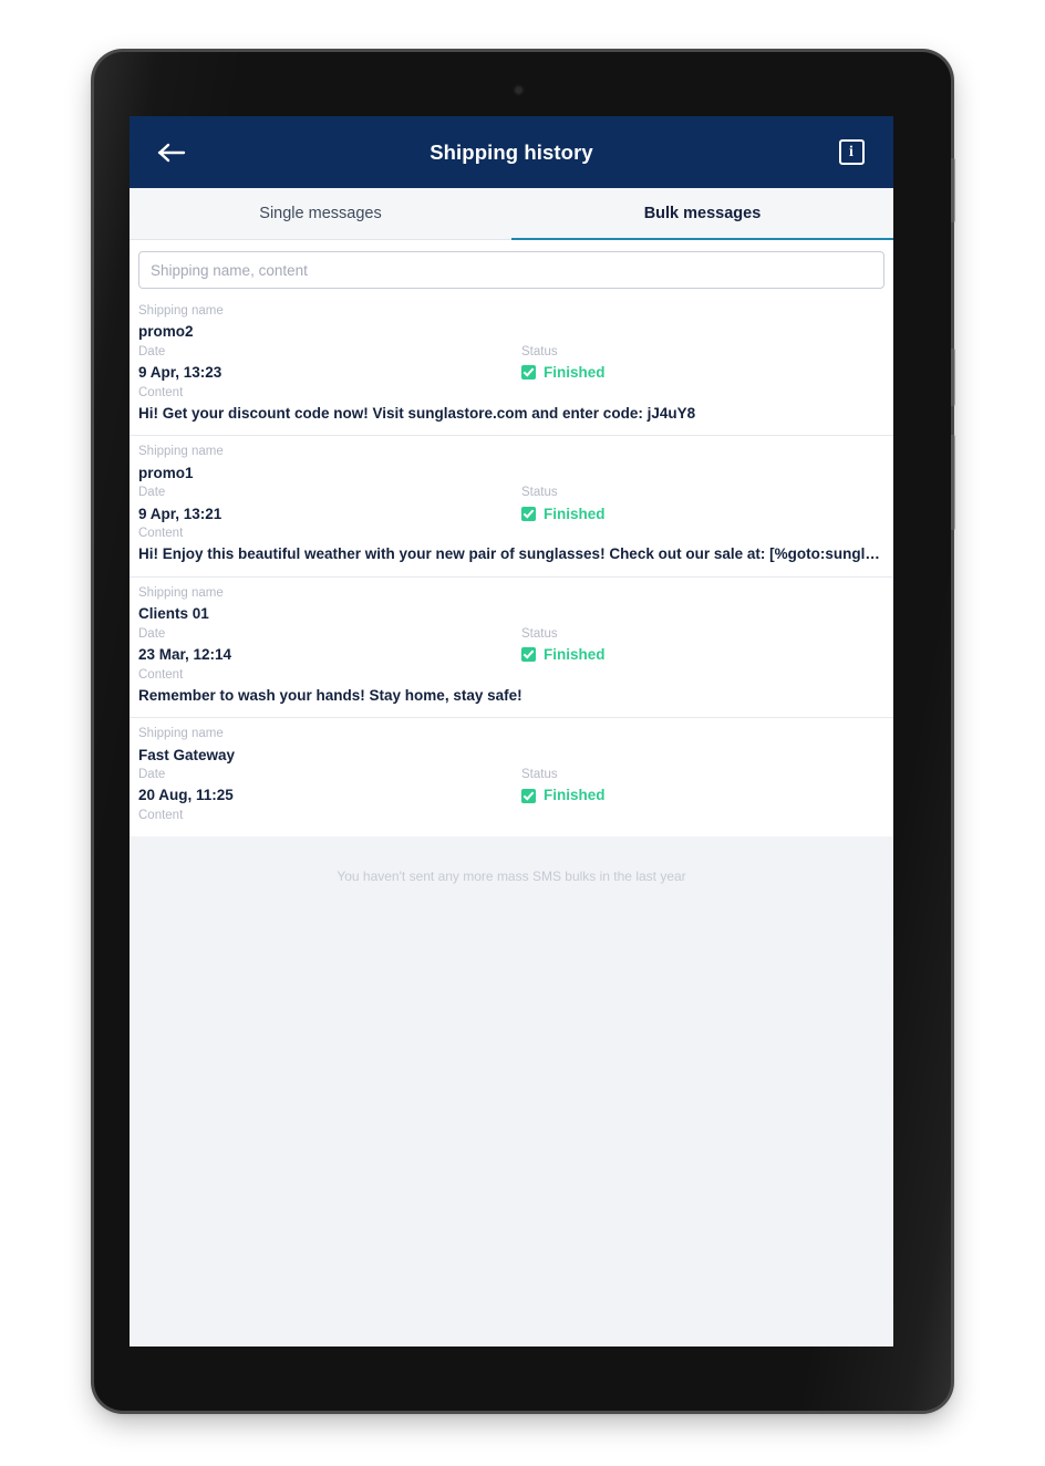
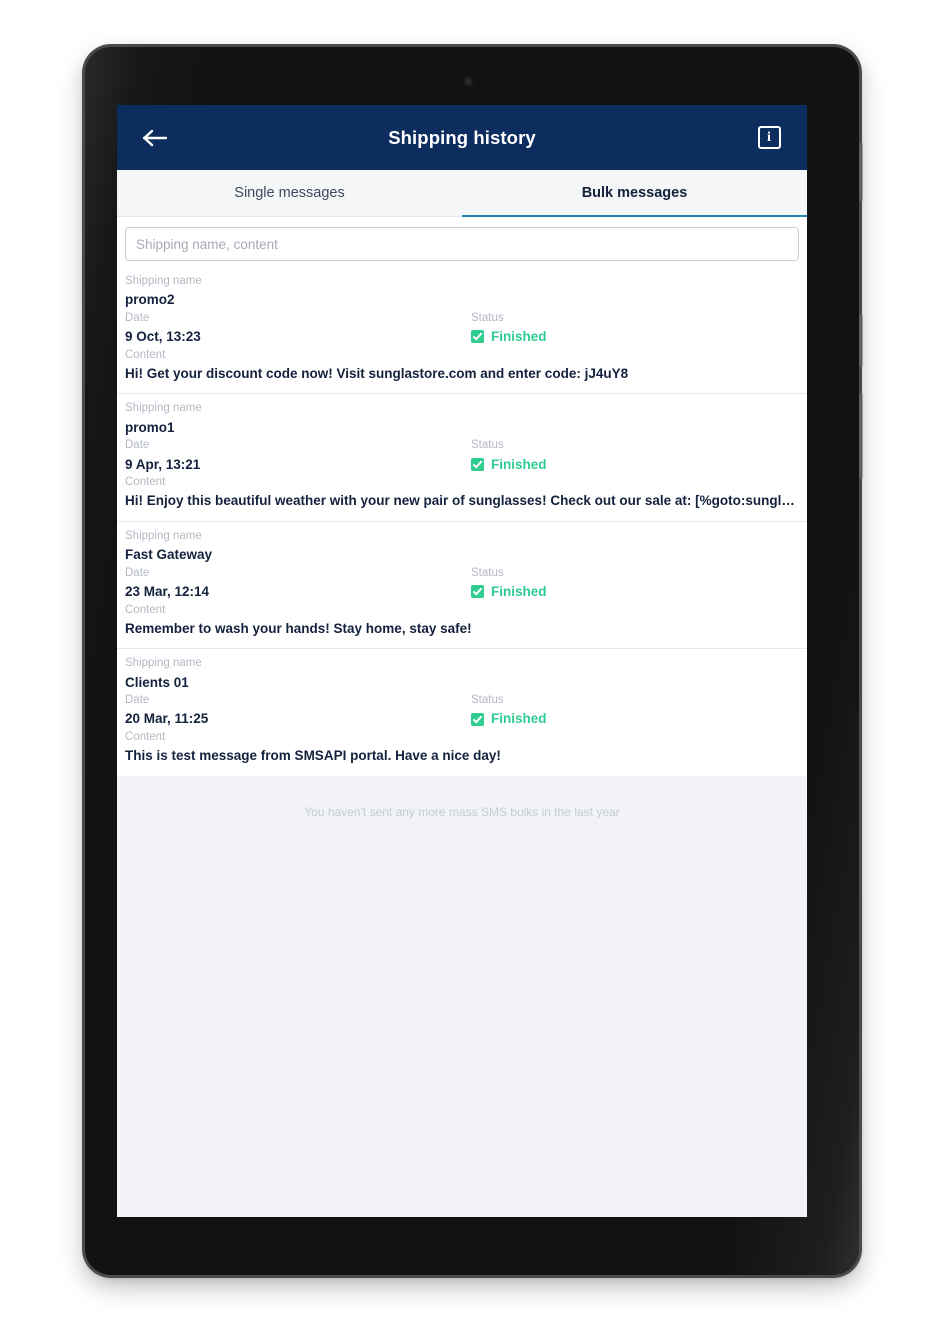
  Shipping history
  i
  Single messages
  Bulk messages
  Shipping name, content
  Shipping name
  promo2
  Date
- 9 Apr, 13:23
+ 9 Oct, 13:23
  Status
  Finished
  Content
  Hi! Get your discount code now! Visit sunglastore.com and enter code: jJ4uY8
  Shipping name
  promo1
  Date
  9 Apr, 13:21
  Status
  Finished
  Content
  Hi! Enjoy this beautiful weather with your new pair of sunglasses! Check out our sale at: [%goto:sunglast
  Shipping name
- Clients 01
+ Fast Gateway
  Date
  23 Mar, 12:14
  Status
  Finished
  Content
  Remember to wash your hands! Stay home, stay safe!
  Shipping name
- Fast Gateway
+ Clients 01
  Date
- 20 Aug, 11:25
+ 20 Mar, 11:25
  Status
  Finished
  Content
+ This is test message from SMSAPI portal. Have a nice day!
  You haven't sent any more mass SMS bulks in the last year
